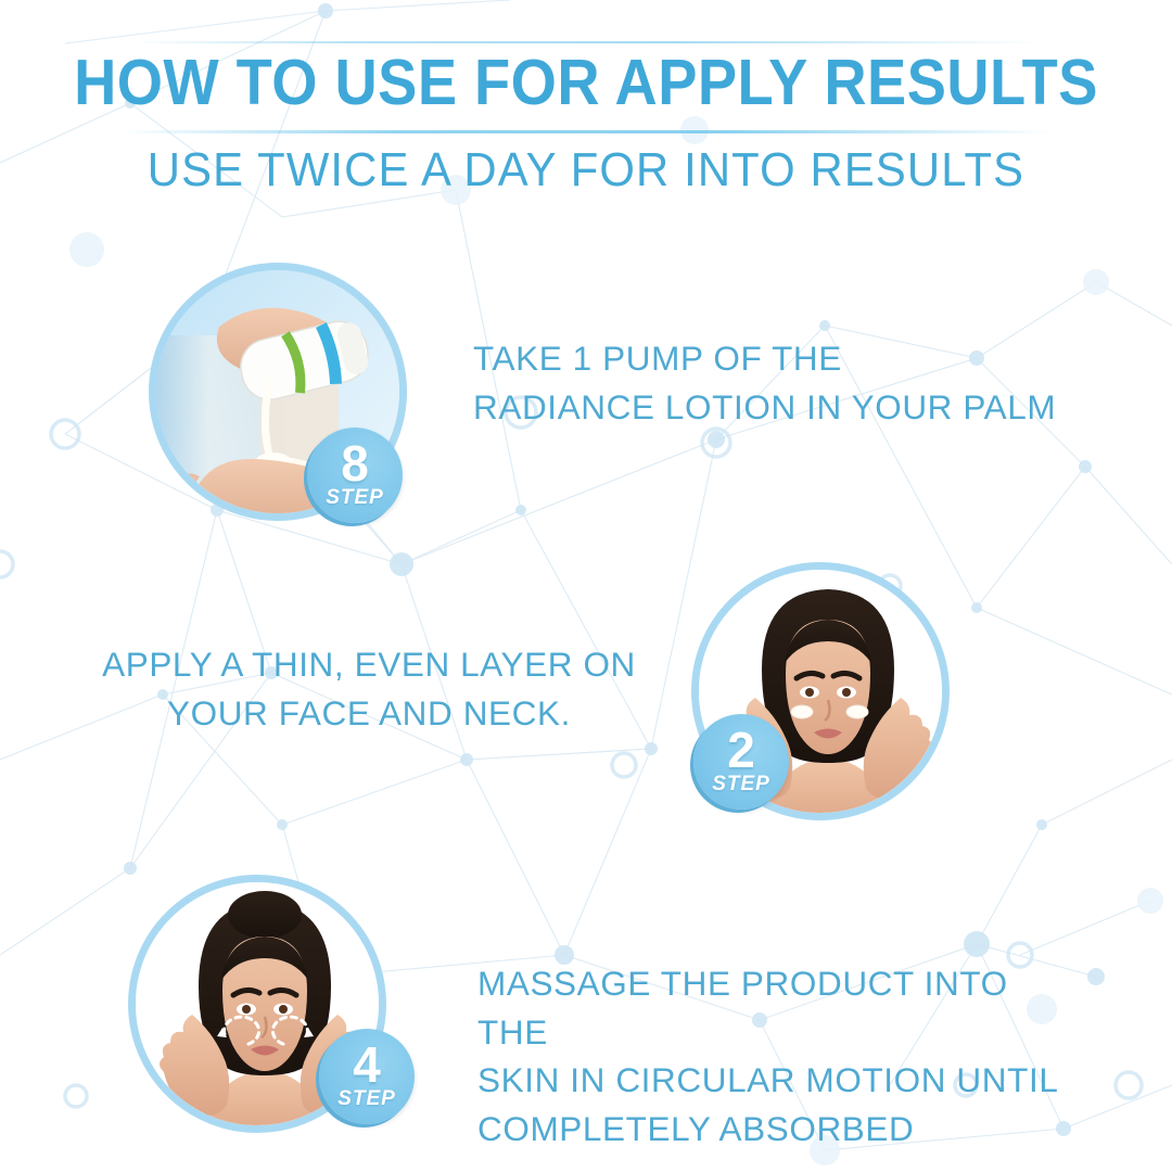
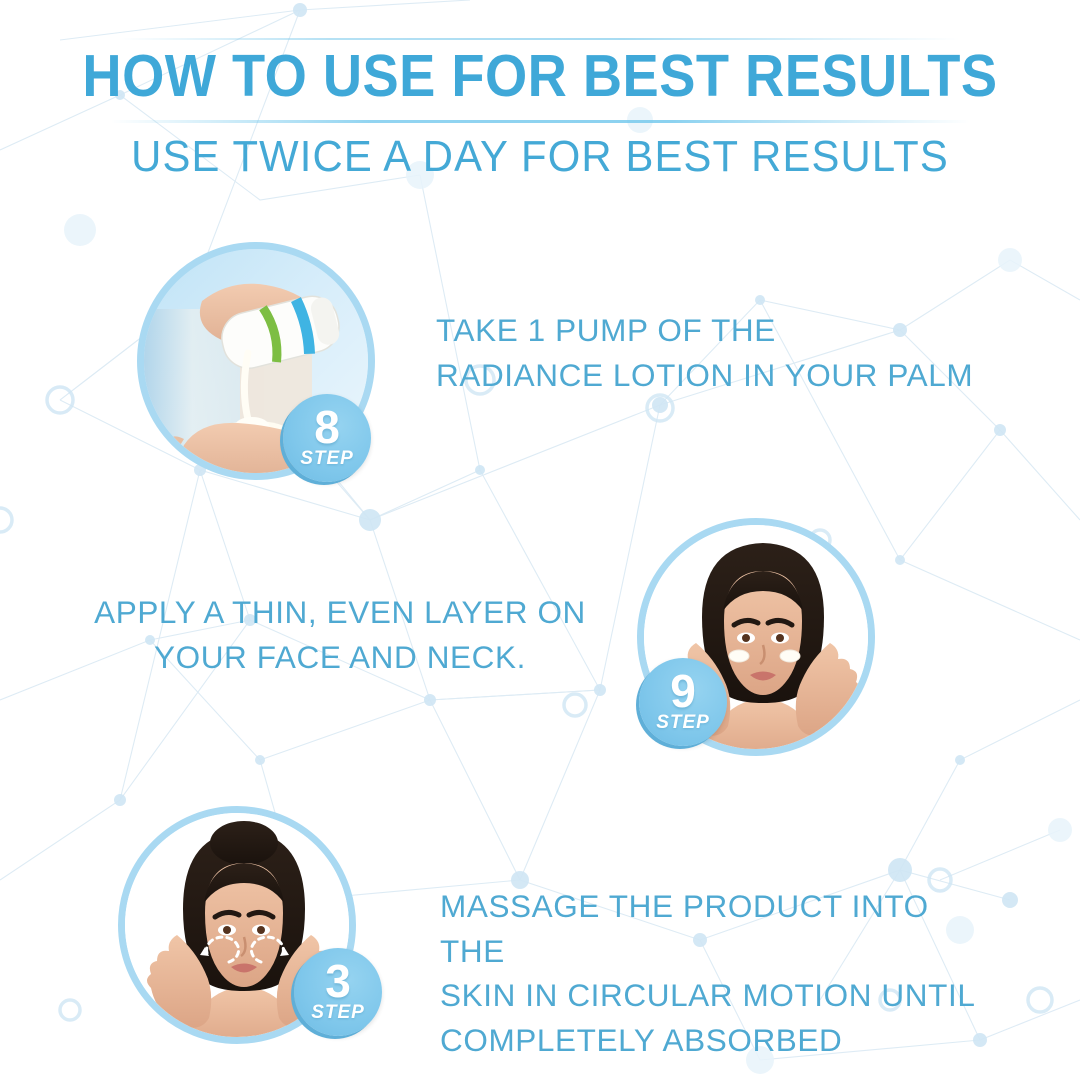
- HOW TO USE FOR APPLY RESULTS
+ HOW TO USE FOR BEST RESULTS
- USE TWICE A DAY FOR INTO RESULTS
+ USE TWICE A DAY FOR BEST RESULTS
  8
  STEP
  TAKE 1 PUMP OF THE
  RADIANCE LOTION IN YOUR PALM
- 2
+ 9
  STEP
  APPLY A THIN, EVEN LAYER ON
  YOUR FACE AND NECK.
- 4
+ 3
  STEP
  MASSAGE THE PRODUCT INTO THE
  SKIN IN CIRCULAR MOTION UNTIL
  COMPLETELY ABSORBED
